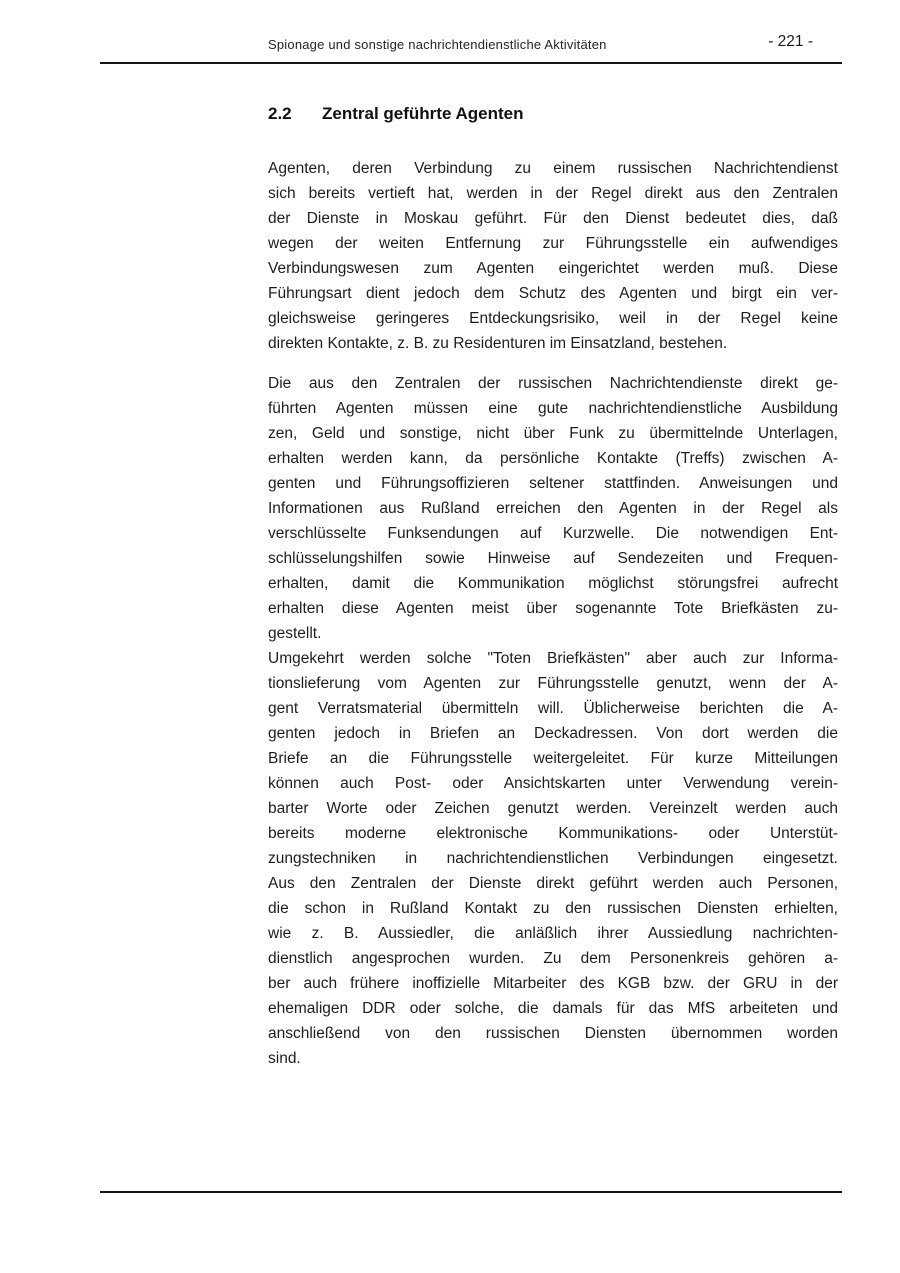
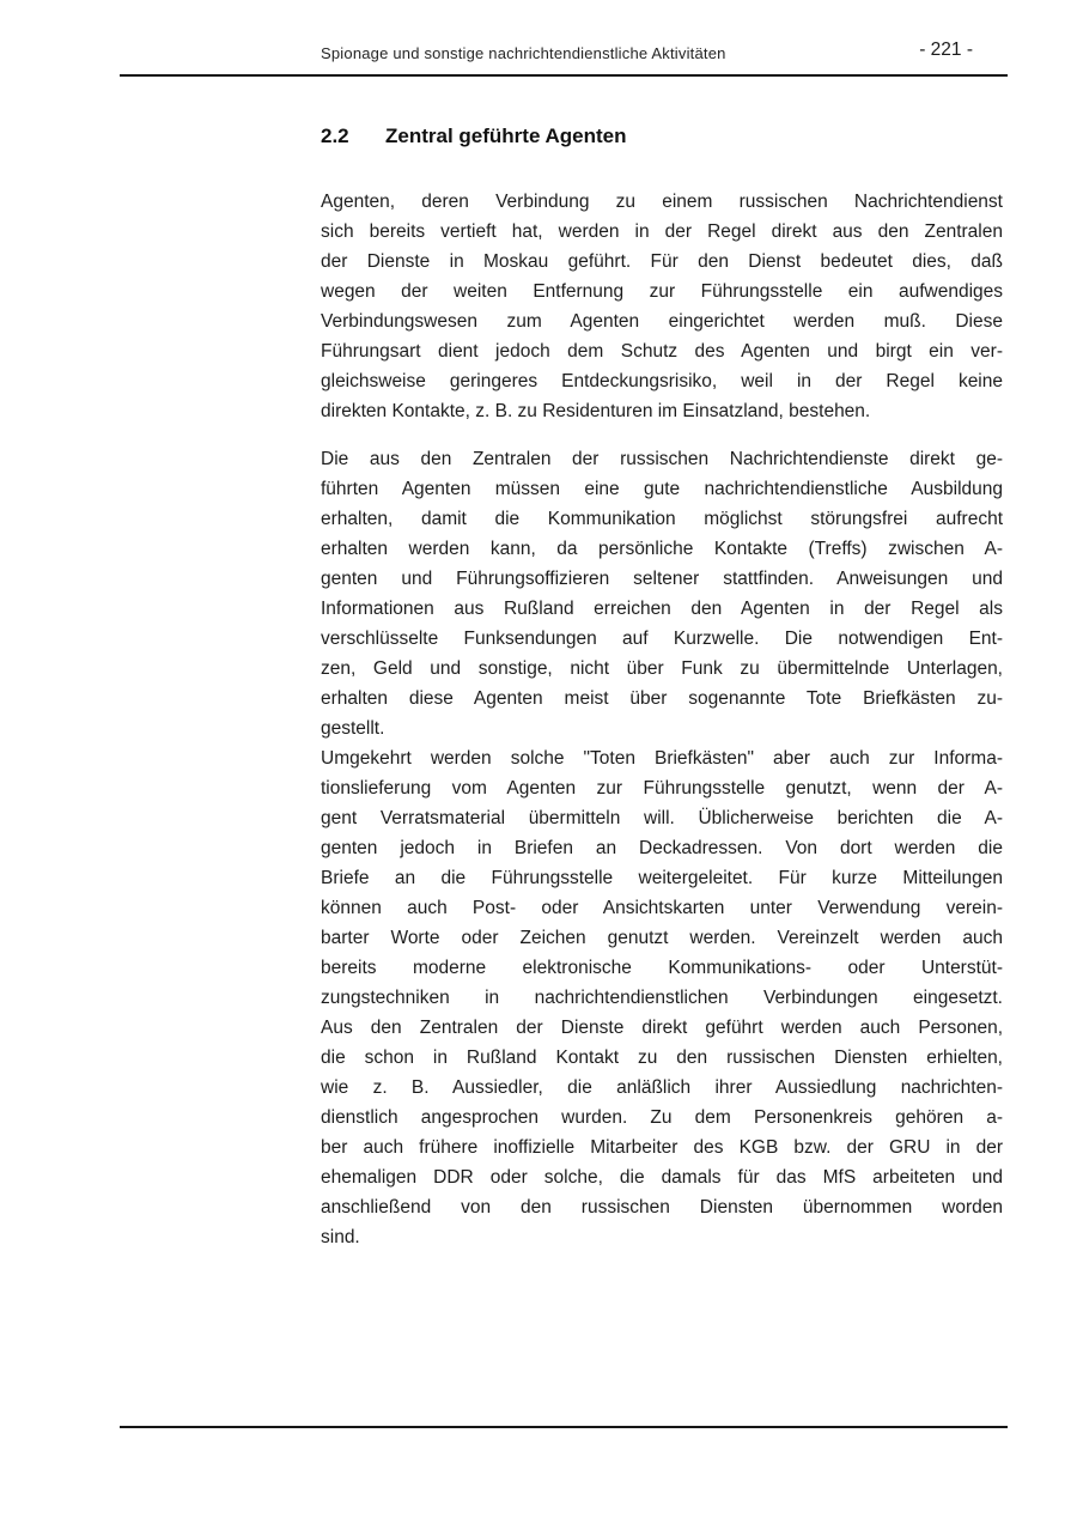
  Spionage und sonstige nachrichtendienstliche Aktivitäten
  - 221 -
  2.2 Zentral geführte Agenten
  Agenten, deren Verbindung zu einem russischen Nachrichtendienst
  sich bereits vertieft hat, werden in der Regel direkt aus den Zentralen
  der Dienste in Moskau geführt. Für den Dienst bedeutet dies, daß
  wegen der weiten Entfernung zur Führungsstelle ein aufwendiges
  Verbindungswesen zum Agenten eingerichtet werden muß. Diese
  Führungsart dient jedoch dem Schutz des Agenten und birgt ein ver-
  gleichsweise geringeres Entdeckungsrisiko, weil in der Regel keine
  direkten Kontakte, z. B. zu Residenturen im Einsatzland, bestehen.
  Die aus den Zentralen der russischen Nachrichtendienste direkt ge-
  führten Agenten müssen eine gute nachrichtendienstliche Ausbildung
- zen, Geld und sonstige, nicht über Funk zu übermittelnde Unterlagen,
+ erhalten, damit die Kommunikation möglichst störungsfrei aufrecht
  erhalten werden kann, da persönliche Kontakte (Treffs) zwischen A-
  genten und Führungsoffizieren seltener stattfinden. Anweisungen und
  Informationen aus Rußland erreichen den Agenten in der Regel als
  verschlüsselte Funksendungen auf Kurzwelle. Die notwendigen Ent-
- schlüsselungshilfen sowie Hinweise auf Sendezeiten und Frequen-
- erhalten, damit die Kommunikation möglichst störungsfrei aufrecht
+ zen, Geld und sonstige, nicht über Funk zu übermittelnde Unterlagen,
  erhalten diese Agenten meist über sogenannte Tote Briefkästen zu-
  gestellt.
  Umgekehrt werden solche "Toten Briefkästen" aber auch zur Informa-
  tionslieferung vom Agenten zur Führungsstelle genutzt, wenn der A-
  gent Verratsmaterial übermitteln will. Üblicherweise berichten die A-
  genten jedoch in Briefen an Deckadressen. Von dort werden die
  Briefe an die Führungsstelle weitergeleitet. Für kurze Mitteilungen
  können auch Post- oder Ansichtskarten unter Verwendung verein-
  barter Worte oder Zeichen genutzt werden. Vereinzelt werden auch
  bereits moderne elektronische Kommunikations- oder Unterstüt-
  zungstechniken in nachrichtendienstlichen Verbindungen eingesetzt.
  Aus den Zentralen der Dienste direkt geführt werden auch Personen,
  die schon in Rußland Kontakt zu den russischen Diensten erhielten,
  wie z. B. Aussiedler, die anläßlich ihrer Aussiedlung nachrichten-
  dienstlich angesprochen wurden. Zu dem Personenkreis gehören a-
  ber auch frühere inoffizielle Mitarbeiter des KGB bzw. der GRU in der
  ehemaligen DDR oder solche, die damals für das MfS arbeiteten und
  anschließend von den russischen Diensten übernommen worden
  sind.
